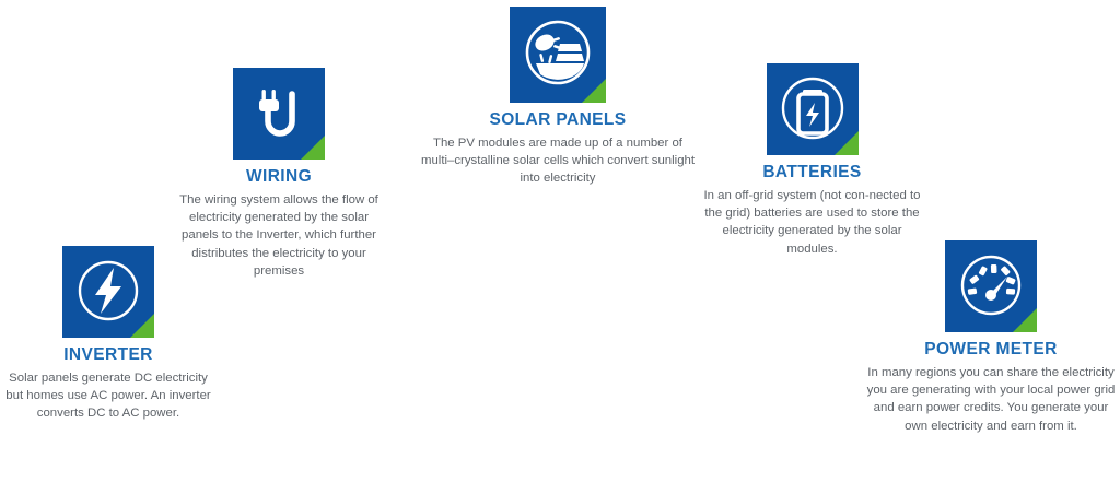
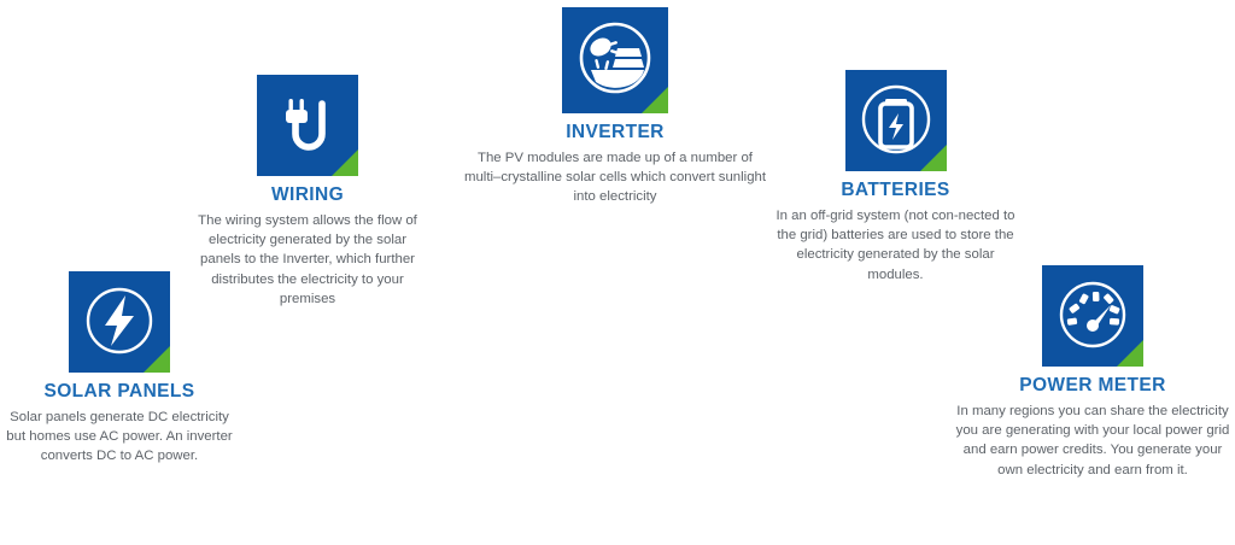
- SOLAR PANELS
+ INVERTER
  The PV modules are made up of a number of multi–crystalline solar cells which convert sunlight into electricity
  WIRING
  The wiring system allows the flow of electricity generated by the solar panels to the Inverter, which further distributes the electricity to your premises
  BATTERIES
  In an off-grid system (not con-nected to the grid) batteries are used to store the electricity generated by the solar modules.
- INVERTER
+ SOLAR PANELS
  Solar panels generate DC electricity but homes use AC power. An inverter converts DC to AC power.
  POWER METER
  In many regions you can share the electricity you are generating with your local power grid and earn power credits. You generate your own electricity and earn from it.
